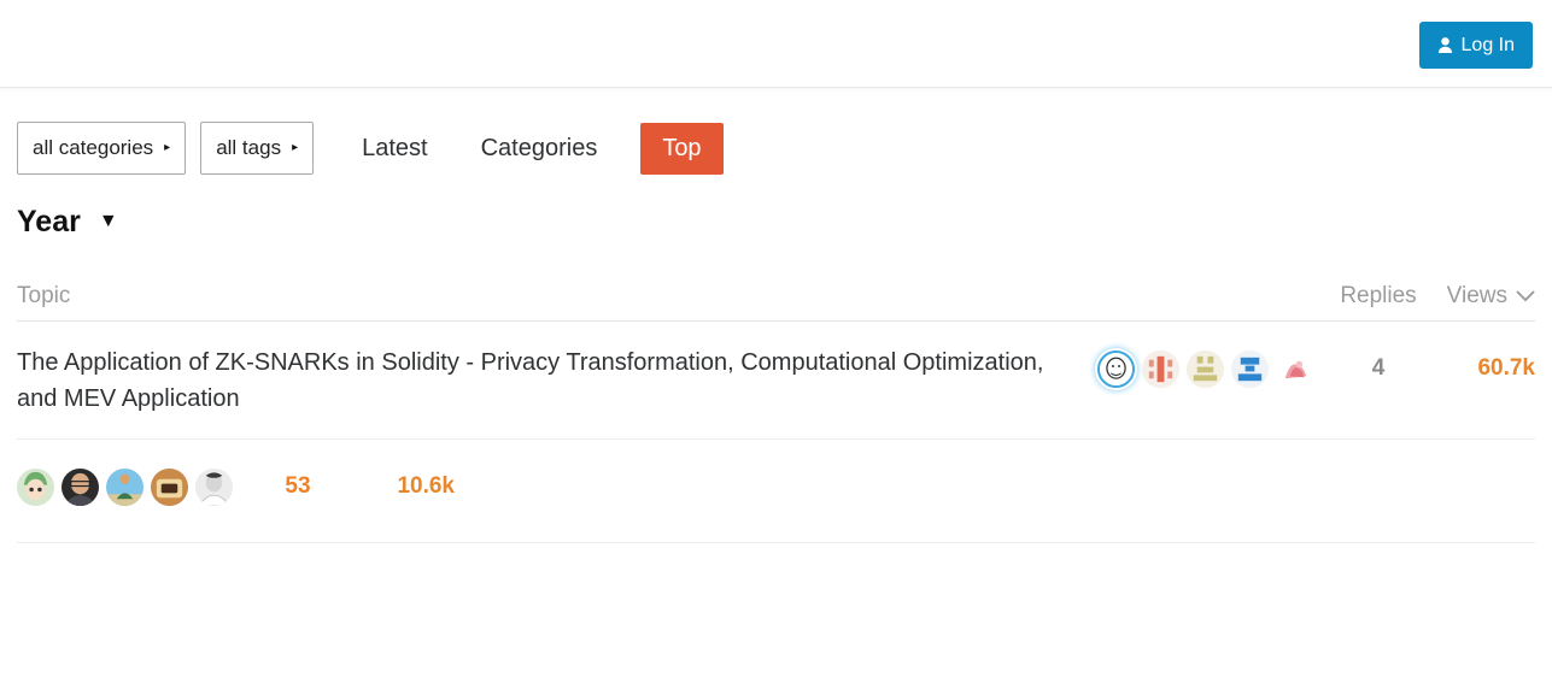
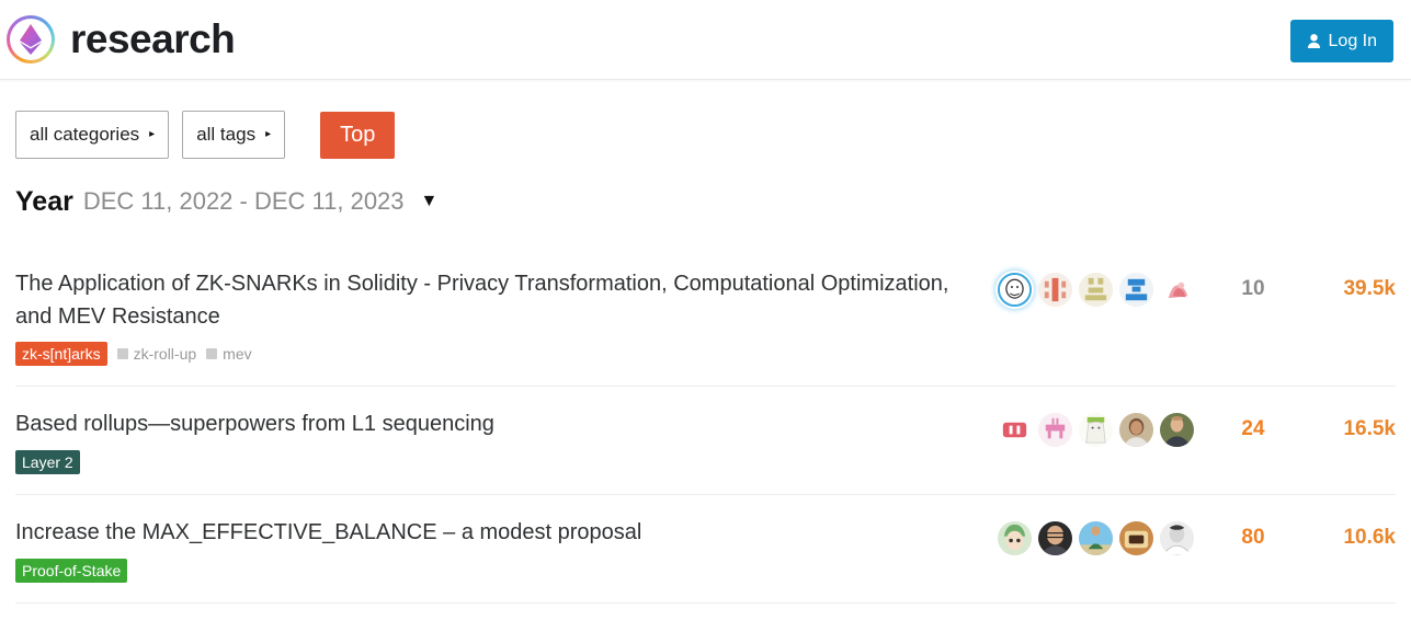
+ research
  Log In
  all categories
  ▸
  all tags
  ▸
- Latest
- Categories
  Top
  Year
+ DEC 11, 2022 - DEC 11, 2023
  ▼
- Topic
- Replies
- Views
- The Application of ZK-SNARKs in Solidity - Privacy Transformation, Computational Optimization, and MEV Application
+ The Application of ZK-SNARKs in Solidity - Privacy Transformation, Computational Optimization, and MEV Resistance
+ zk-s[nt]arks
+ zk-roll-up
+ mev
- 4
+ 10
- 60.7k
+ 39.5k
+ Based rollups—superpowers from L1 sequencing
+ Layer 2
+ 24
+ 16.5k
+ Increase the MAX_EFFECTIVE_BALANCE – a modest proposal
+ Proof-of-Stake
- 53
+ 80
  10.6k
